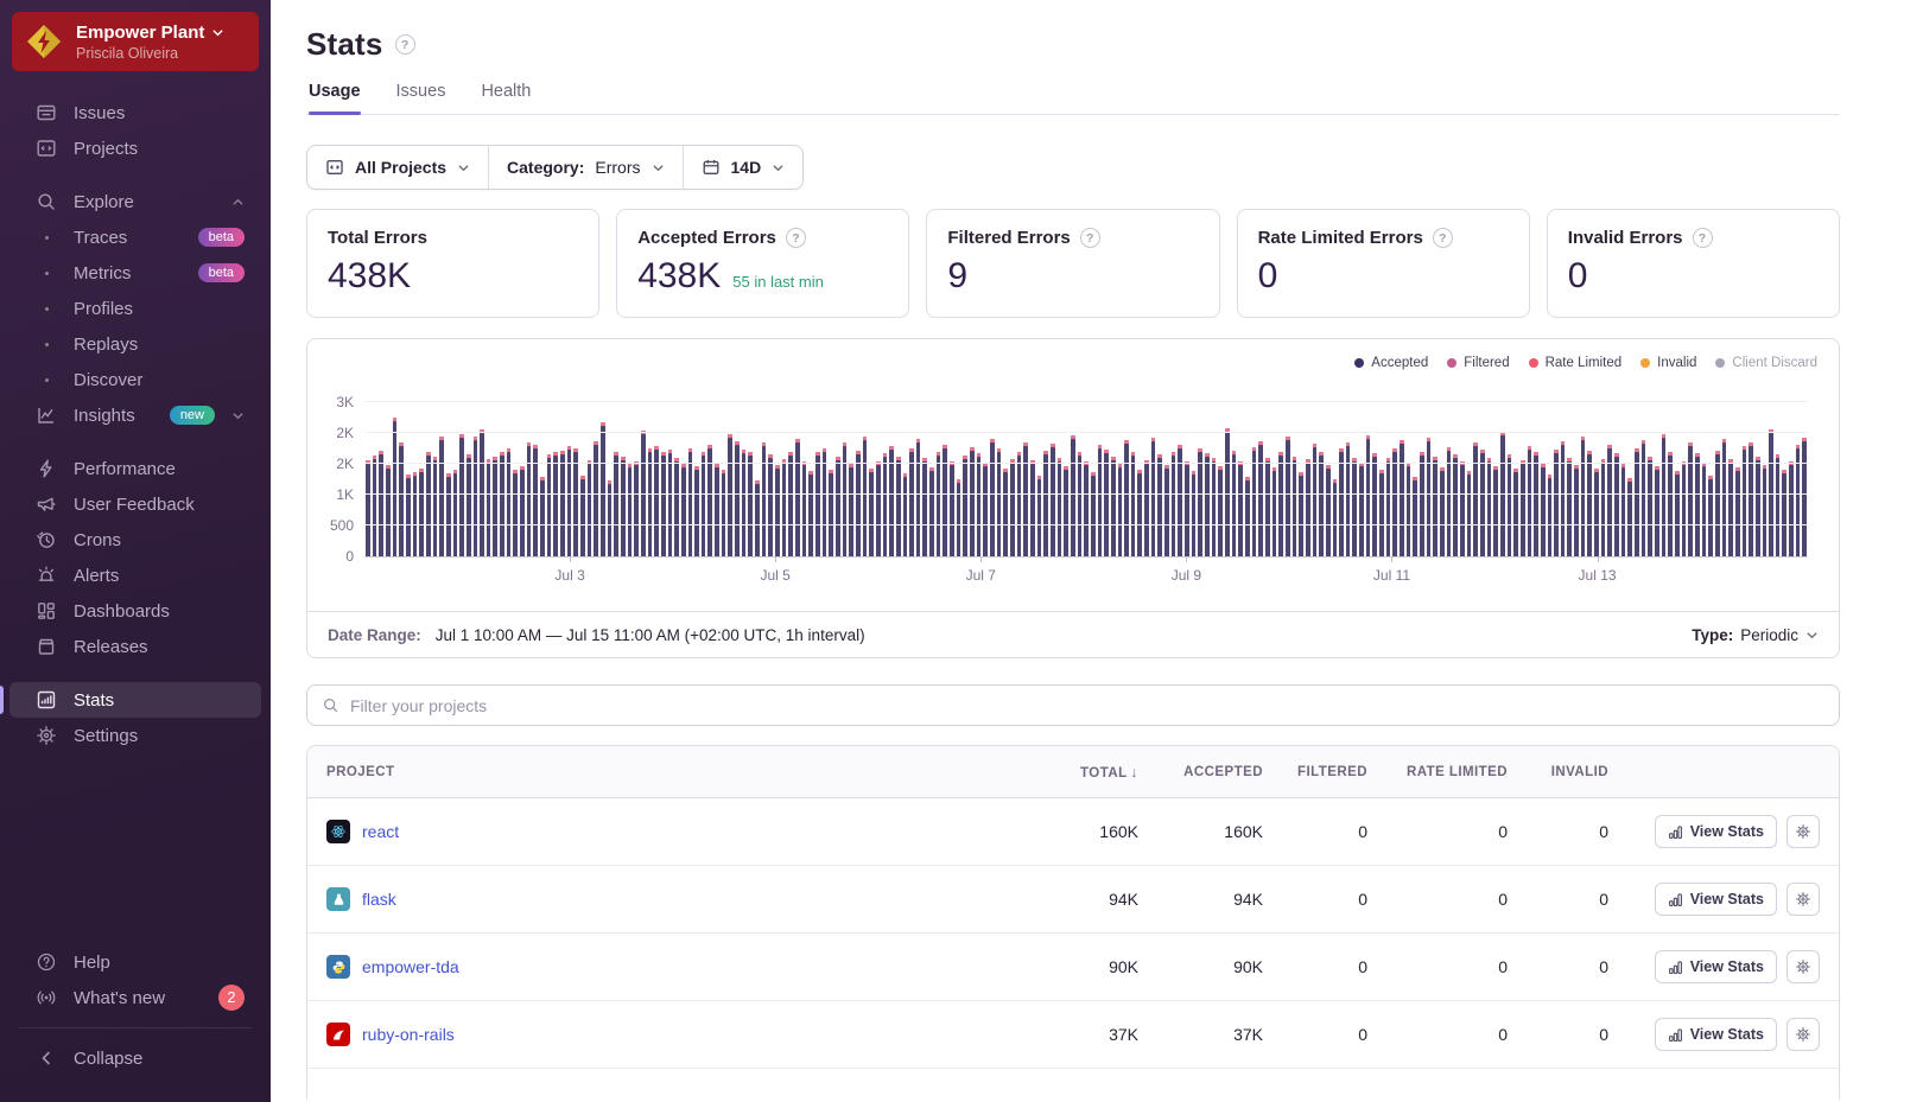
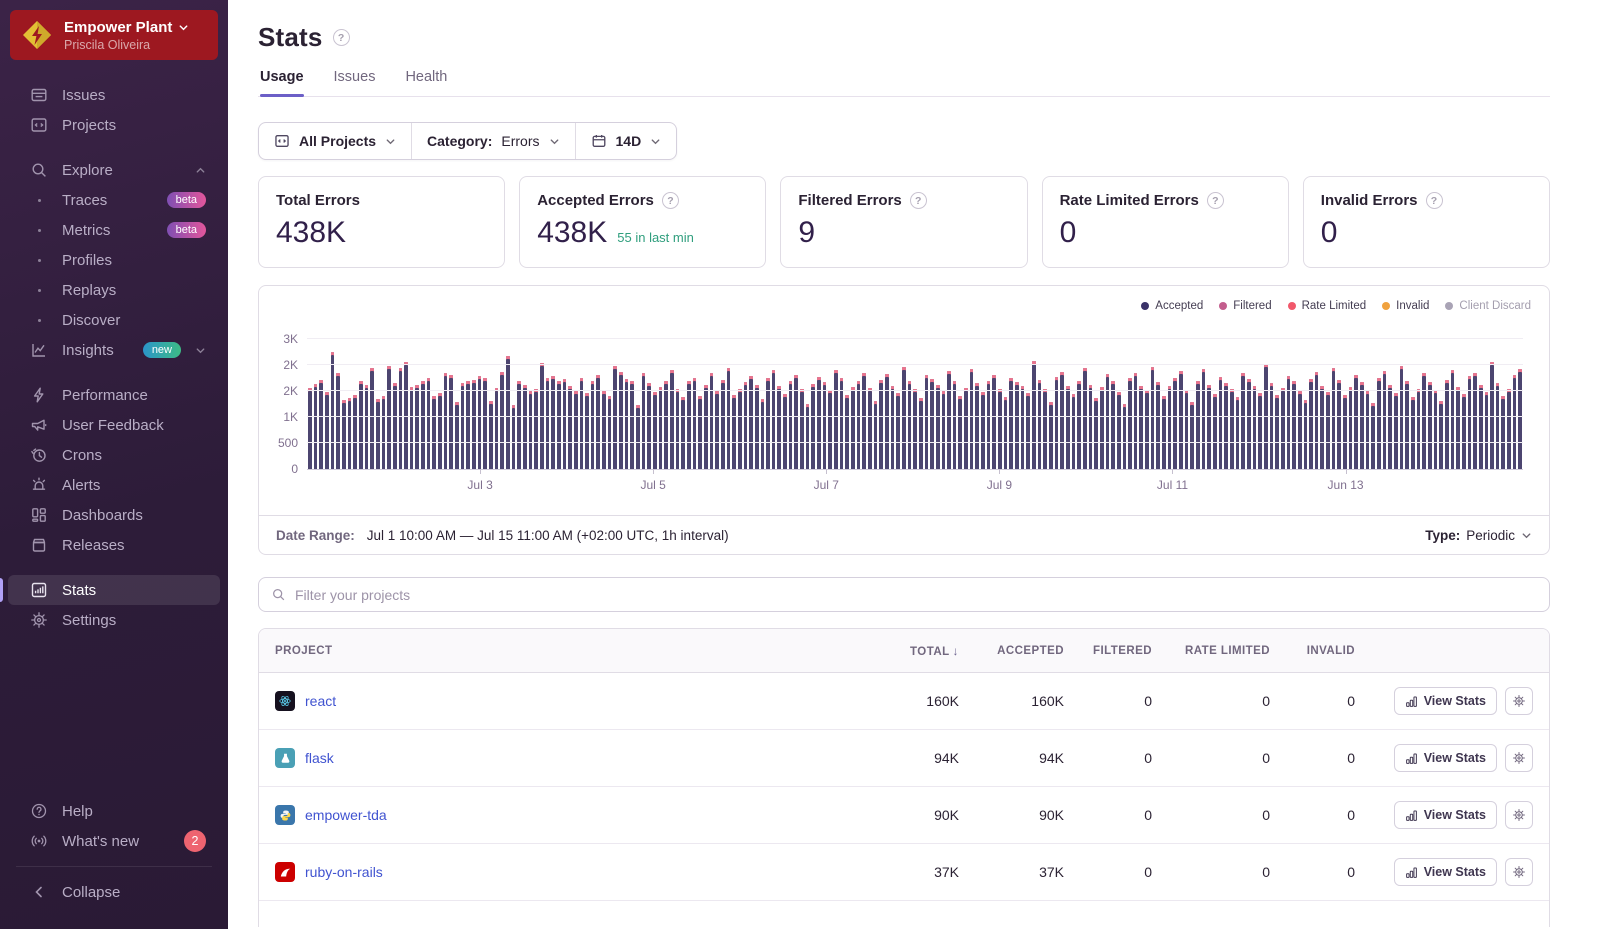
  Empower Plant
  Priscila Oliveira
  Issues
  Projects
  Explore
  Traces
  beta
  Metrics
  beta
  Profiles
  Replays
  Discover
  Insights
  new
  Performance
  User Feedback
  Crons
  Alerts
  Dashboards
  Releases
  Stats
  Settings
  Help
  What's new
  2
  Collapse
  Stats
  ?
  Usage
  Issues
  Health
  All Projects
  Category:
  Errors
  14D
  Total Errors
  438K
  Accepted Errors
  ?
  438K
  55 in last min
  Filtered Errors
  ?
  9
  Rate Limited Errors
  ?
  0
  Invalid Errors
  ?
  0
  Accepted
  Filtered
  Rate Limited
  Invalid
  Client Discard
  0
  500
  1K
  2K
  2K
  3K
  Jul 3
  Jul 5
  Jul 7
  Jul 9
  Jul 11
- Jul 13
+ Jun 13
  Date Range:
  Jul 1 10:00 AM — Jul 15 11:00 AM (+02:00 UTC, 1h interval)
  Type:
  Periodic
  Filter your projects
  PROJECT
  TOTAL ↓
  ACCEPTED
  FILTERED
  RATE LIMITED
  INVALID
  react
  160K
  160K
  0
  0
  0
  View Stats
  flask
  94K
  94K
  0
  0
  0
  View Stats
  empower-tda
  90K
  90K
  0
  0
  0
  View Stats
  ruby-on-rails
  37K
  37K
  0
  0
  0
  View Stats
